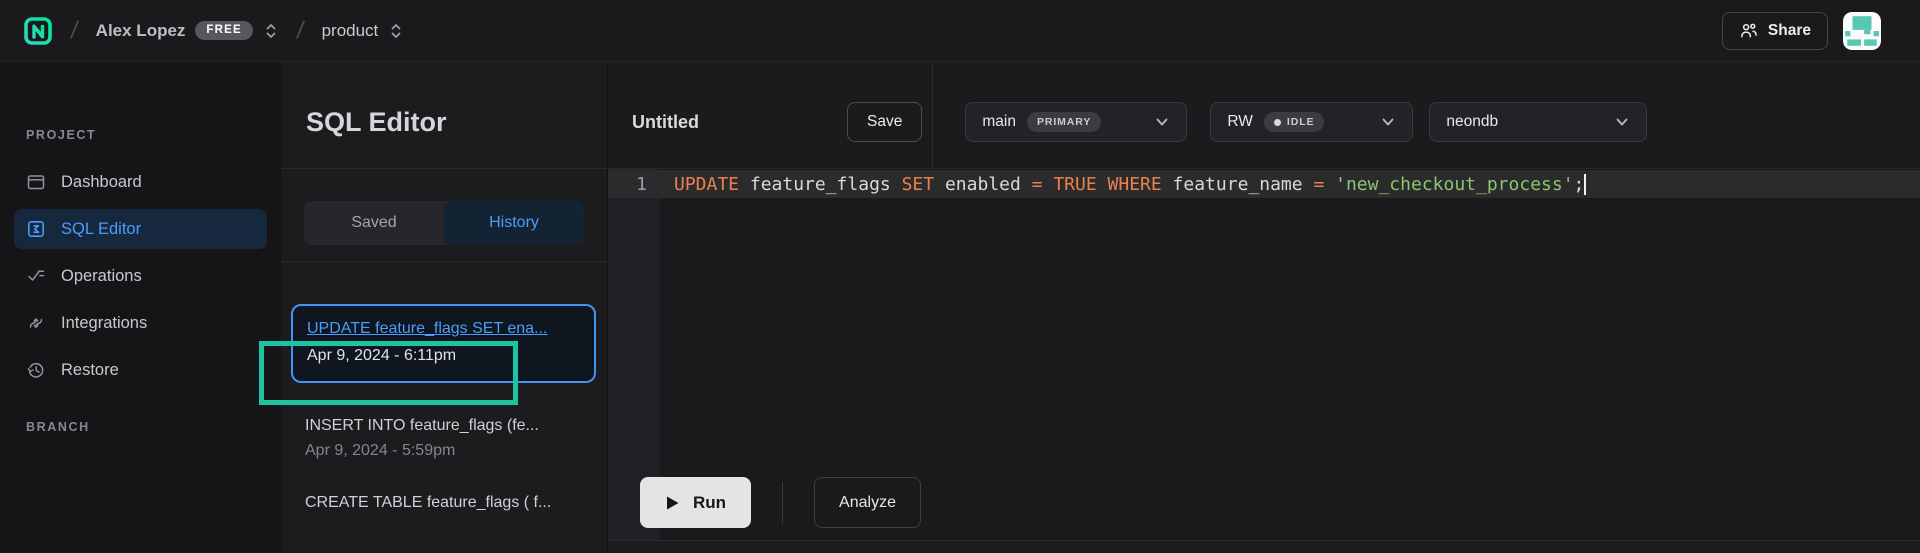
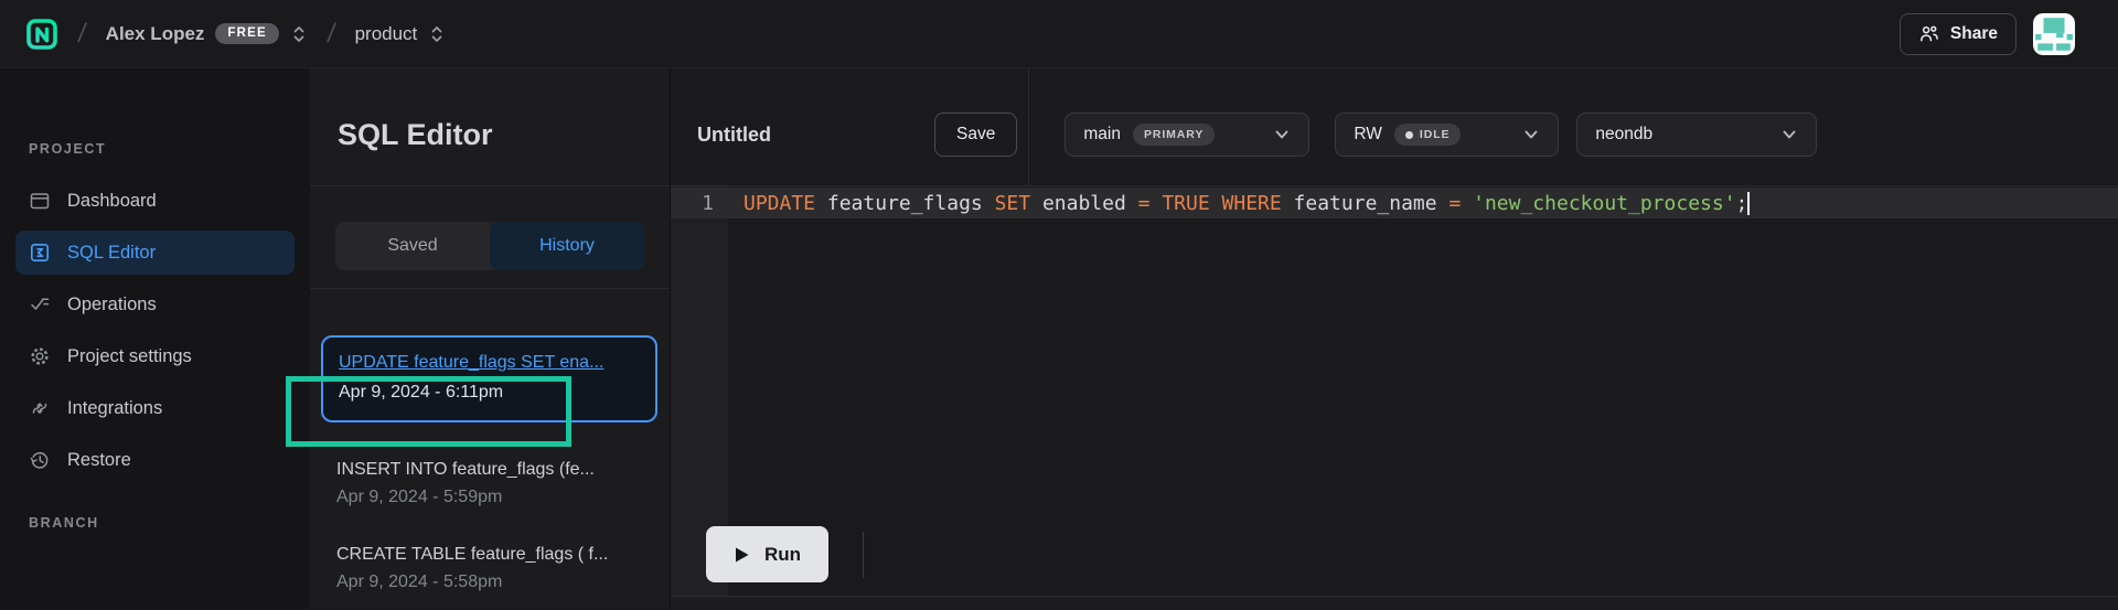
  Alex Lopez
  FREE
  product
  Share
  PROJECT
  Dashboard
  SQL Editor
  Operations
+ Project settings
  Integrations
  Restore
  BRANCH
  SQL Editor
  Saved
  History
  UPDATE feature_flags SET ena...
  Apr 9, 2024 - 6:11pm
  INSERT INTO feature_flags (fe...
  Apr 9, 2024 - 5:59pm
  CREATE TABLE feature_flags ( f...
+ Apr 9, 2024 - 5:58pm
  Untitled
  Save
  main
  PRIMARY
  RW
  IDLE
  neondb
  1
  UPDATE feature_flags SET enabled = TRUE WHERE feature_name = 'new_checkout_process';
  Run
- Analyze
